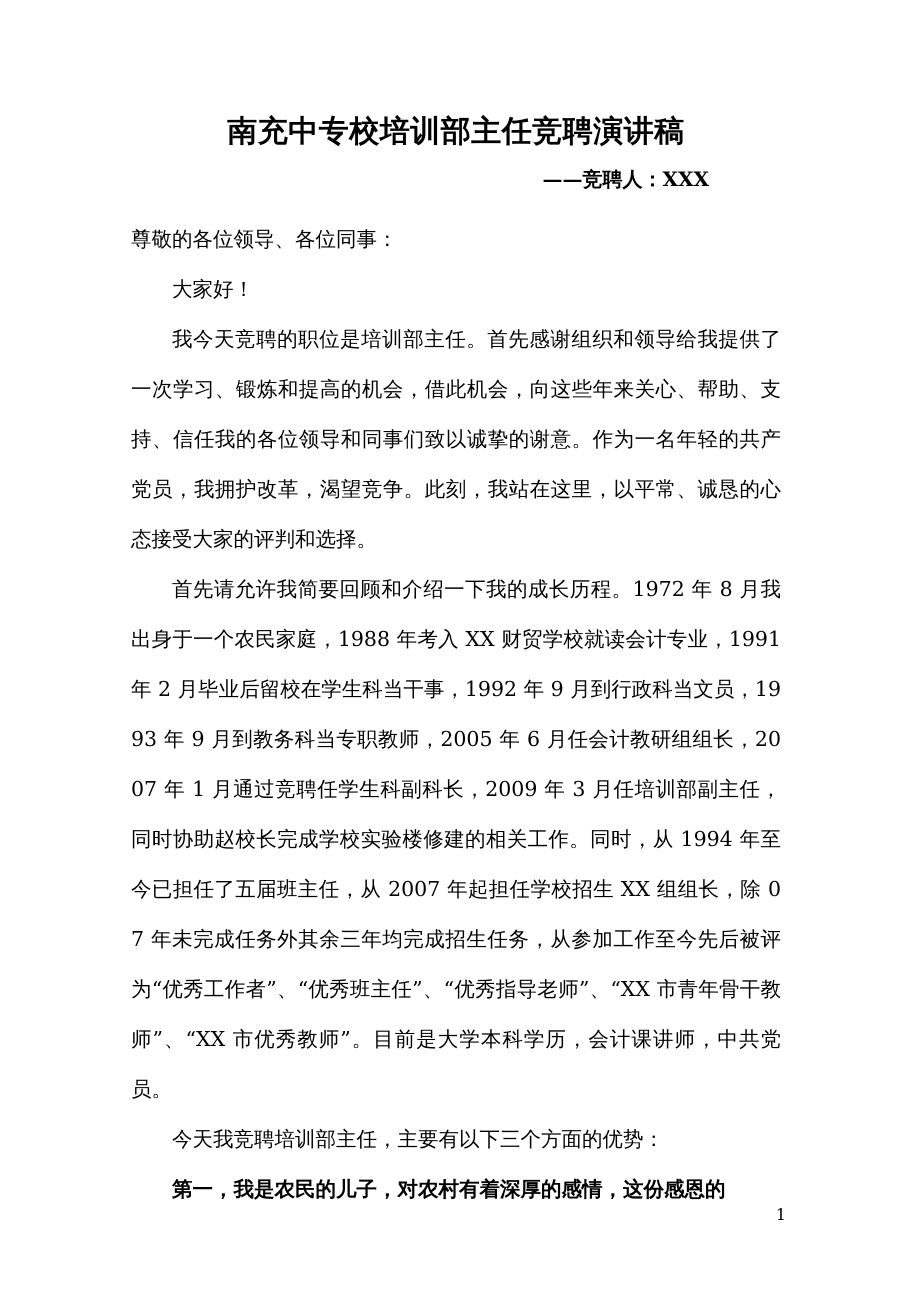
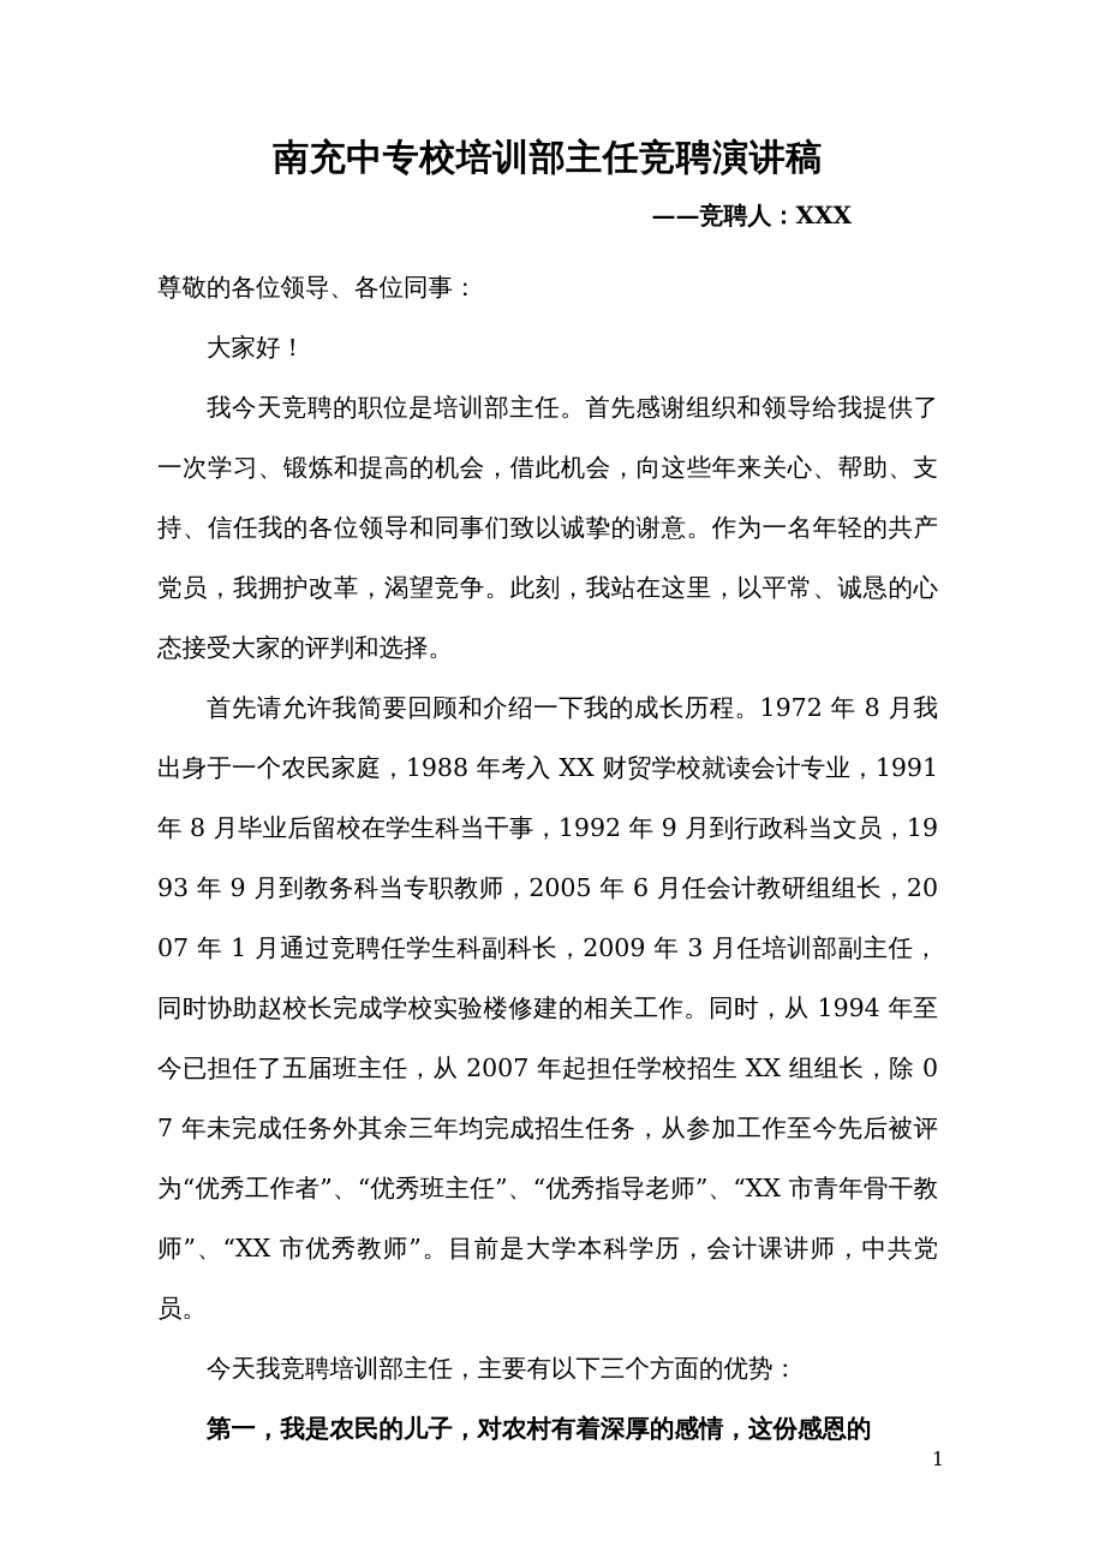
  南充中专校培训部主任竞聘演讲稿
  ——竞聘人：XXX
  尊敬的各位领导、各位同事：
  大家好！
  我今天竞聘的职位是培训部主任。首先感谢组织和领导给我提供了一次学习、锻炼和提高的机会，借此机会，向这些年来关心、帮助、支持、信任我的各位领导和同事们致以诚挚的谢意。作为一名年轻的共产党员，我拥护改革，渴望竞争。此刻，我站在这里，以平常、诚恳的心态接受大家的评判和选择。
- 首先请允许我简要回顾和介绍一下我的成长历程。1972 年 8 月我出身于一个农民家庭，1988 年考入 XX 财贸学校就读会计专业，1991 年 2 月毕业后留校在学生科当干事，1992 年 9 月到行政科当文员，1993 年 9 月到教务科当专职教师，2005 年 6 月任会计教研组组长，2007 年 1 月通过竞聘任学生科副科长，2009 年 3 月任培训部副主任，同时协助赵校长完成学校实验楼修建的相关工作。同时，从 1994 年至今已担任了五届班主任，从 2007 年起担任学校招生 XX 组组长，除 07 年未完成任务外其余三年均完成招生任务，从参加工作至今先后被评为“优秀工作者”、“优秀班主任”、“优秀指导老师”、“XX 市青年骨干教师”、“XX 市优秀教师”。目前是大学本科学历，会计课讲师，中共党员。
+ 首先请允许我简要回顾和介绍一下我的成长历程。1972 年 8 月我出身于一个农民家庭，1988 年考入 XX 财贸学校就读会计专业，1991 年 8 月毕业后留校在学生科当干事，1992 年 9 月到行政科当文员，1993 年 9 月到教务科当专职教师，2005 年 6 月任会计教研组组长，2007 年 1 月通过竞聘任学生科副科长，2009 年 3 月任培训部副主任，同时协助赵校长完成学校实验楼修建的相关工作。同时，从 1994 年至今已担任了五届班主任，从 2007 年起担任学校招生 XX 组组长，除 07 年未完成任务外其余三年均完成招生任务，从参加工作至今先后被评为“优秀工作者”、“优秀班主任”、“优秀指导老师”、“XX 市青年骨干教师”、“XX 市优秀教师”。目前是大学本科学历，会计课讲师，中共党员。
  今天我竞聘培训部主任，主要有以下三个方面的优势：
  第一，我是农民的儿子，对农村有着深厚的感情，这份感恩的
  1
